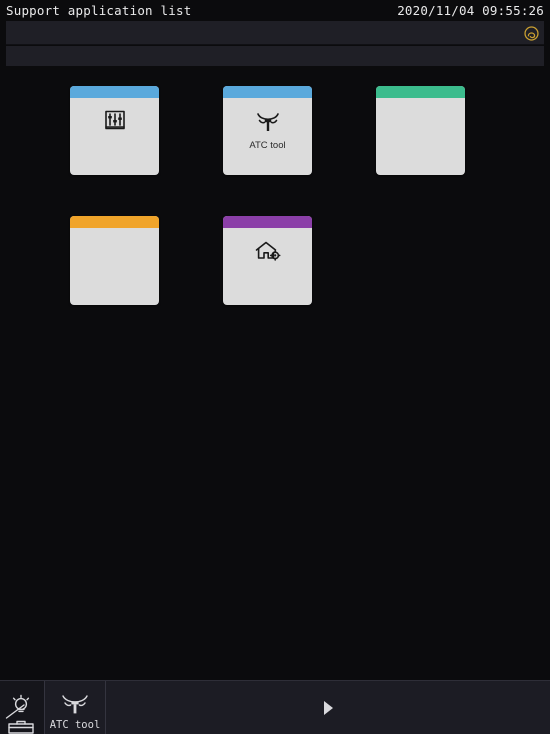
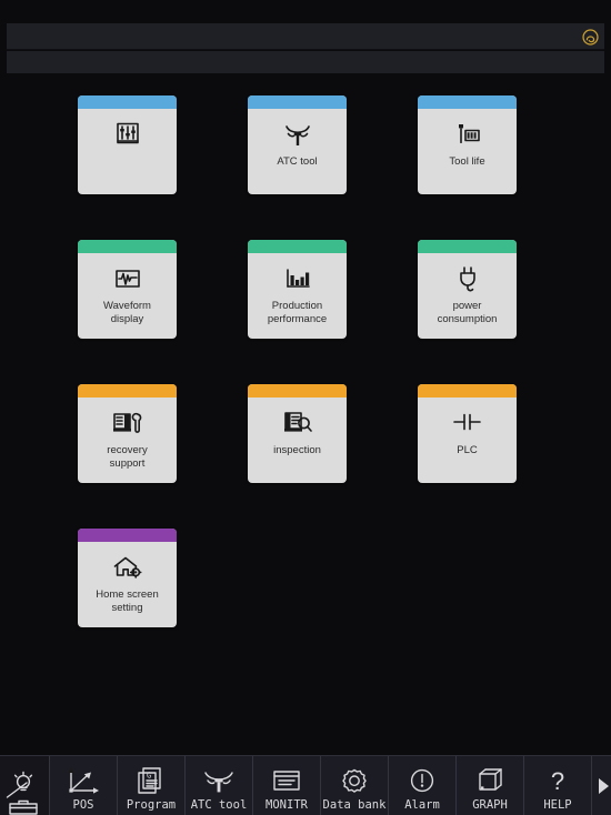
- Support application list
- 2020/11/04 09:55:26
  ATC tool
+ Tool life
+ Waveform
+ display
+ Production
+ performance
+ power
+ consumption
+ recovery
+ support
+ inspection
+ PLC
+ Home screen
+ setting
+ POS
+ G
+ Program
  ATC tool
+ MONITR
+ Data bank
+ Alarm
+ GRAPH
+ ?
+ HELP
